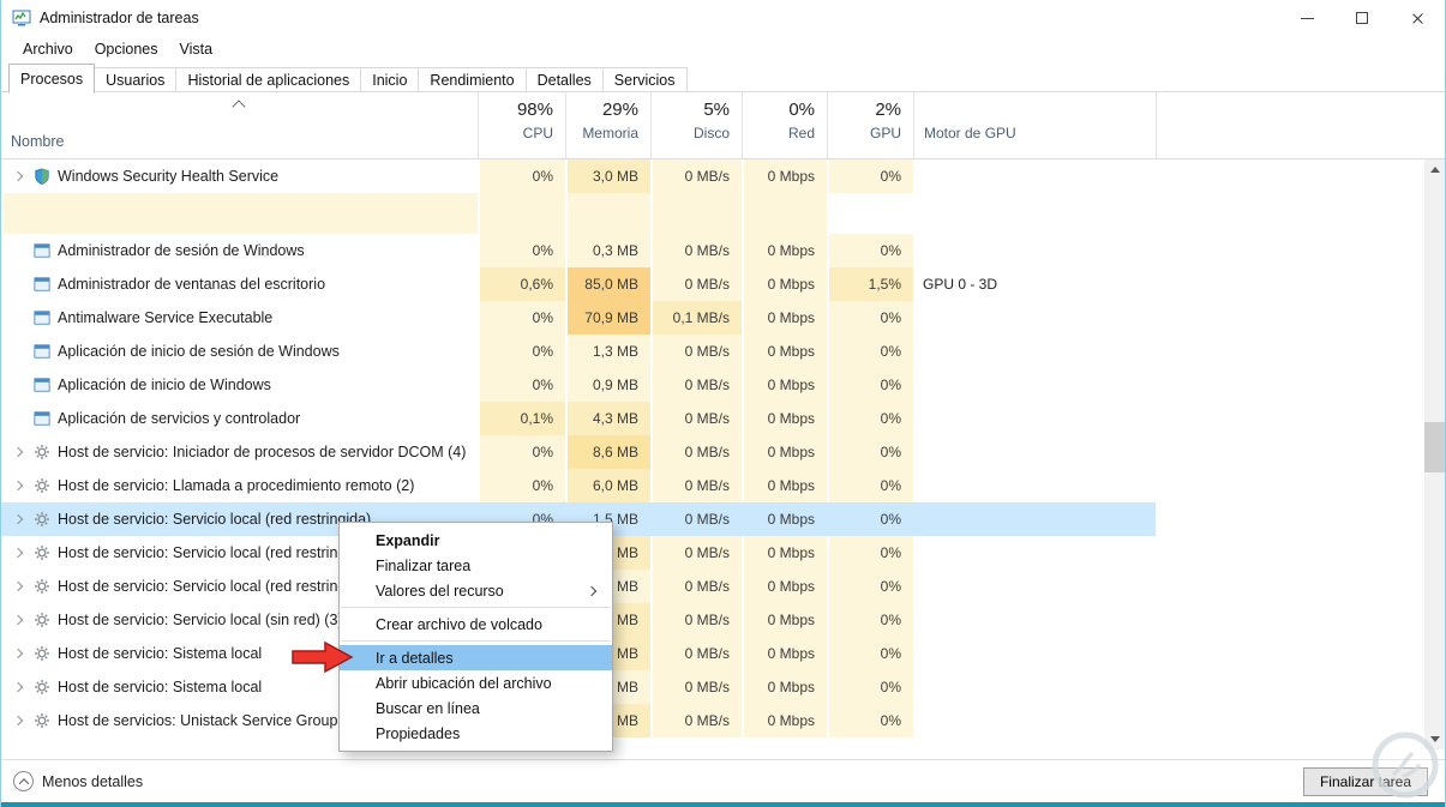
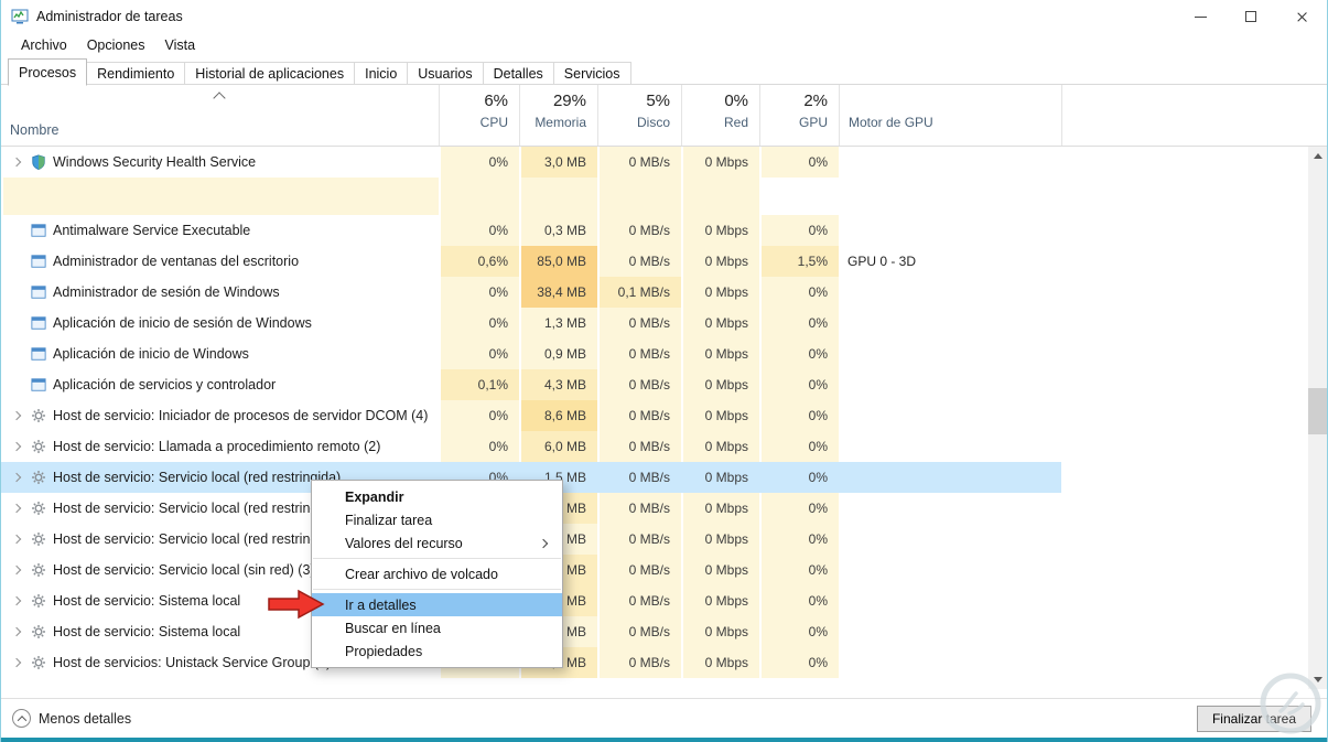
  Administrador de tareas
  Archivo
  Opciones
  Vista
  Procesos
- Usuarios
+ Rendimiento
  Historial de aplicaciones
  Inicio
- Rendimiento
+ Usuarios
  Detalles
  Servicios
  Nombre
- 98%
+ 6%
  CPU
  29%
  Memoria
  5%
  Disco
  0%
  Red
  2%
  GPU
  Motor de GPU
  Windows Security Health Service
  0%
  3,0 MB
  0 MB/s
  0 Mbps
  0%
- Administrador de sesión de Windows
+ Antimalware Service Executable
  0%
  0,3 MB
  0 MB/s
  0 Mbps
  0%
  Administrador de ventanas del escritorio
  0,6%
  85,0 MB
  0 MB/s
  0 Mbps
  1,5%
  GPU 0 - 3D
- Antimalware Service Executable
+ Administrador de sesión de Windows
  0%
- 70,9 MB
+ 38,4 MB
  0,1 MB/s
  0 Mbps
  0%
  Aplicación de inicio de sesión de Windows
  0%
  1,3 MB
  0 MB/s
  0 Mbps
  0%
  Aplicación de inicio de Windows
  0%
  0,9 MB
  0 MB/s
  0 Mbps
  0%
  Aplicación de servicios y controlador
  0,1%
  4,3 MB
  0 MB/s
  0 Mbps
  0%
  Host de servicio: Iniciador de procesos de servidor DCOM (4)
  0%
  8,6 MB
  0 MB/s
  0 Mbps
  0%
  Host de servicio: Llamada a procedimiento remoto (2)
  0%
  6,0 MB
  0 MB/s
  0 Mbps
  0%
  Host de servicio: Servicio local (red restringida)
  0%
  1,5 MB
  0 MB/s
  0 Mbps
  0%
  Host de servicio: Servicio local (red restrin
  0 MB/s
  0 Mbps
  0%
  Host de servicio: Servicio local (red restrin
  0 MB/s
  0 Mbps
  0%
  Host de servicio: Servicio local (sin red) (3
  0 MB/s
  0 Mbps
  0%
  Host de servicio: Sistema local
  0 MB/s
  0 Mbps
  0%
  Host de servicio: Sistema local
  0 MB/s
  0 Mbps
  0%
  Host de servicios: Unistack Service Group
  0 MB/s
  0 Mbps
  0%
  Menos detalles
  Finalizar tarea
  Expandir
  Finalizar tarea
  Valores del recurso
  Crear archivo de volcado
  Ir a detalles
- Abrir ubicación del archivo
  Buscar en línea
  Propiedades
